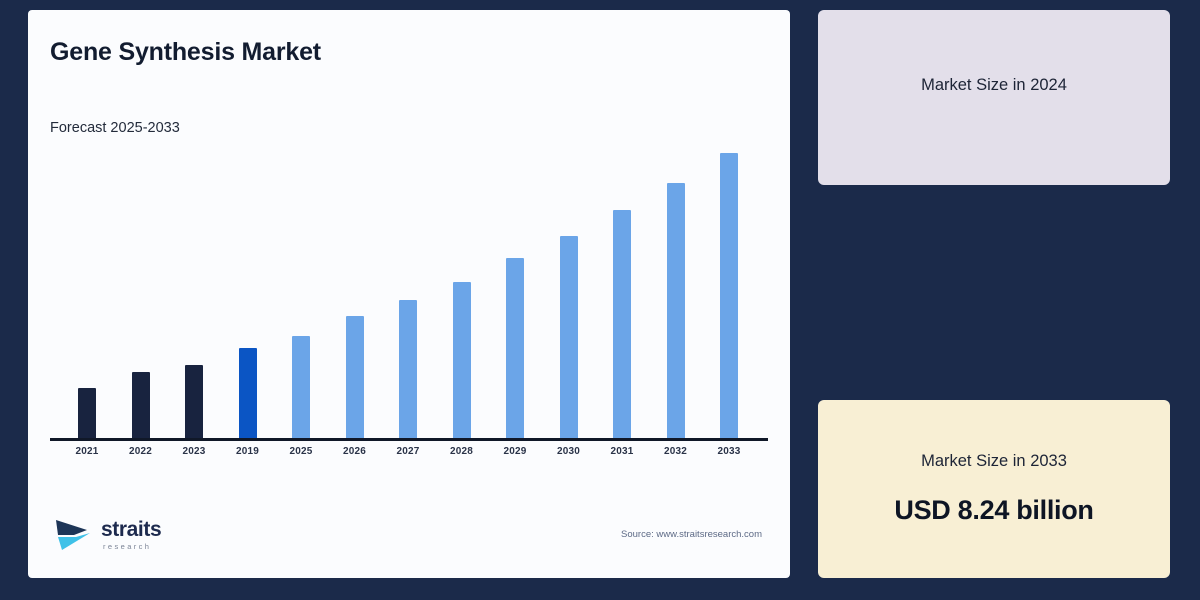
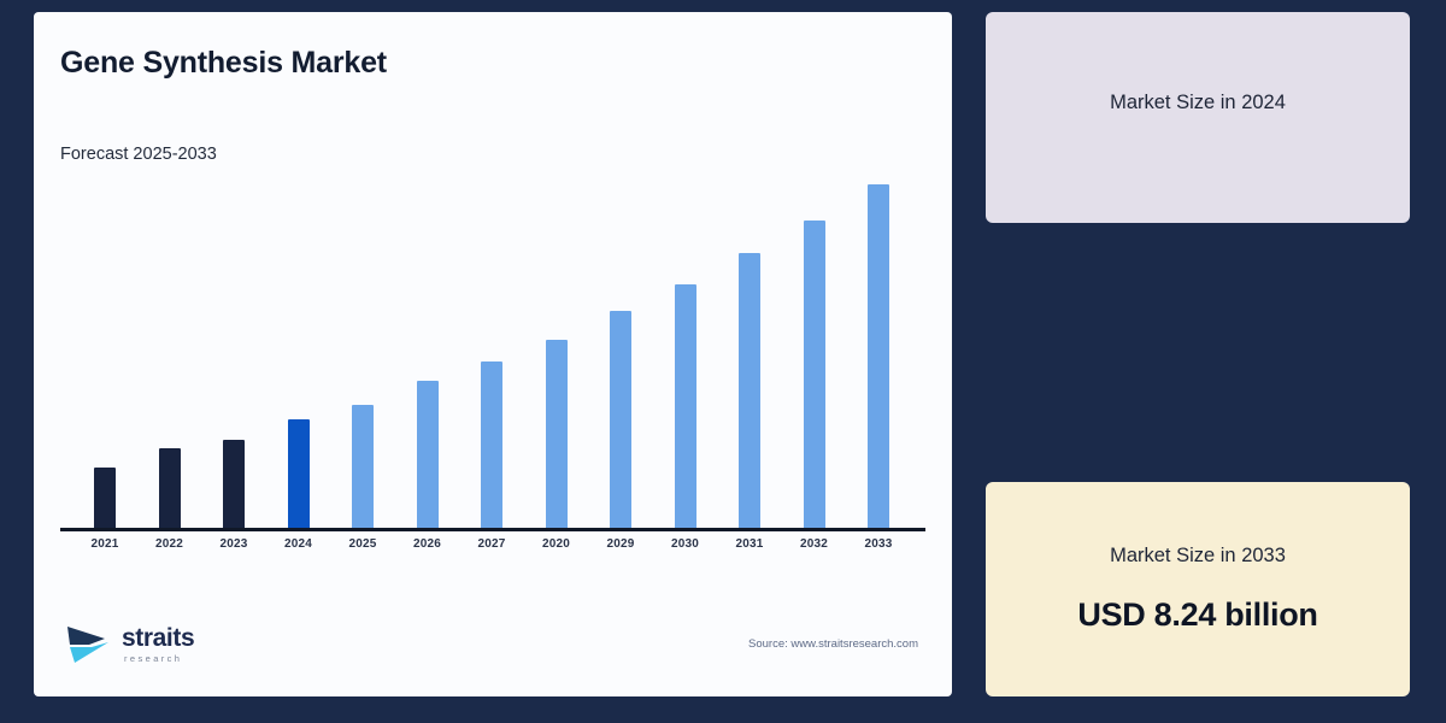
  Gene Synthesis Market
  Forecast 2025-2033
  2021
  2022
  2023
- 2019
+ 2024
  2025
  2026
  2027
- 2028
+ 2020
  2029
  2030
  2031
  2032
  2033
  straits
  research
  Source: www.straitsresearch.com
  Market Size in 2024
  Market Size in 2033
  USD 8.24 billion
